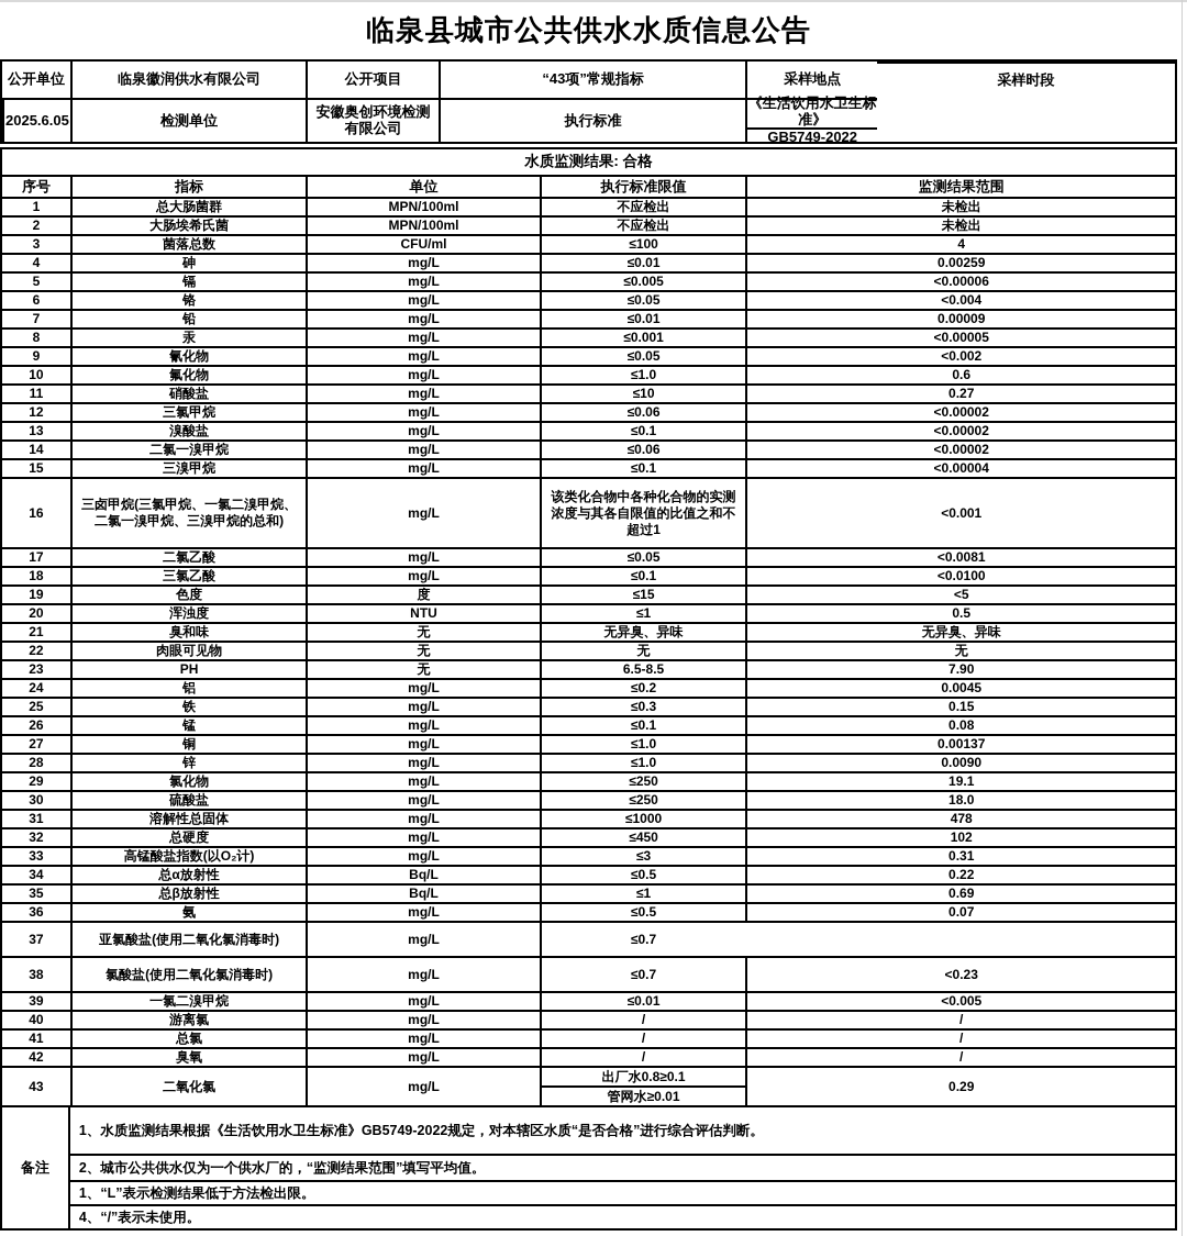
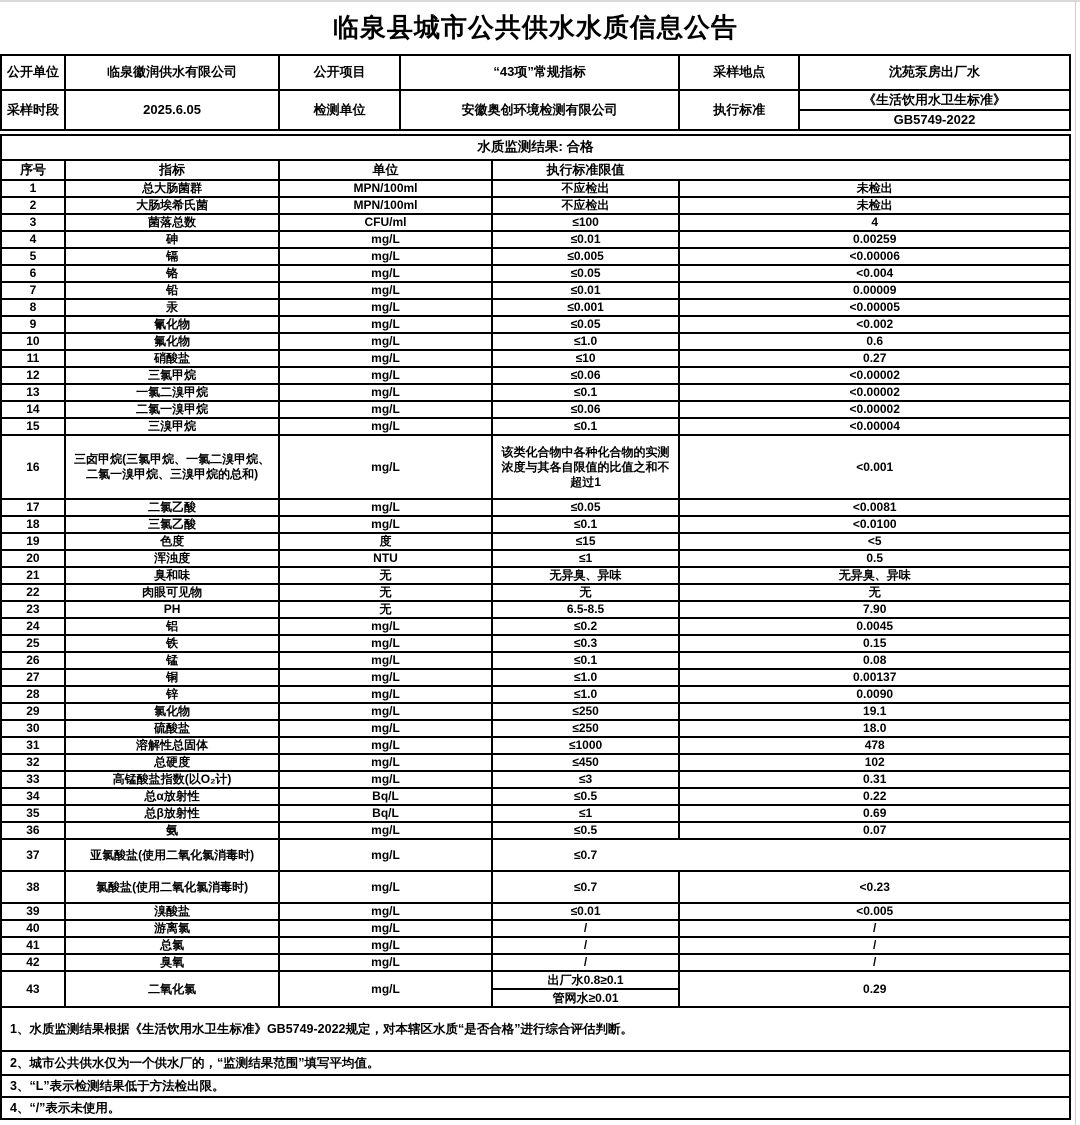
  临泉县城市公共供水水质信息公告
  公开单位
  临泉徽润供水有限公司
  公开项目
  “43项”常规指标
  采样地点
+ 沈苑泵房出厂水
  采样时段
  2025.6.05
  检测单位
  安徽奥创环境检测有限公司
  执行标准
  《生活饮用水卫生标准》
  GB5749-2022
  水质监测结果: 合格
  序号
  指标
  单位
  执行标准限值
- 监测结果范围
  1
  总大肠菌群
  MPN/100ml
  不应检出
  未检出
  2
  大肠埃希氏菌
  MPN/100ml
  不应检出
  未检出
  3
  菌落总数
  CFU/ml
  ≤100
  4
  4
  砷
  mg/L
  ≤0.01
  0.00259
  5
  镉
  mg/L
  ≤0.005
  <0.00006
  6
  铬
  mg/L
  ≤0.05
  <0.004
  7
  铅
  mg/L
  ≤0.01
  0.00009
  8
  汞
  mg/L
  ≤0.001
  <0.00005
  9
  氰化物
  mg/L
  ≤0.05
  <0.002
  10
  氟化物
  mg/L
  ≤1.0
  0.6
  11
  硝酸盐
  mg/L
  ≤10
  0.27
  12
  三氯甲烷
  mg/L
  ≤0.06
  <0.00002
  13
- 溴酸盐
+ 一氯二溴甲烷
  mg/L
  ≤0.1
  <0.00002
  14
  二氯一溴甲烷
  mg/L
  ≤0.06
  <0.00002
  15
  三溴甲烷
  mg/L
  ≤0.1
  <0.00004
  16
  三卤甲烷(三氯甲烷、一氯二溴甲烷、二氯一溴甲烷、三溴甲烷的总和)
  mg/L
  该类化合物中各种化合物的实测浓度与其各自限值的比值之和不超过1
  <0.001
  17
  二氯乙酸
  mg/L
  ≤0.05
  <0.0081
  18
  三氯乙酸
  mg/L
  ≤0.1
  <0.0100
  19
  色度
  度
  ≤15
  <5
  20
  浑浊度
  NTU
  ≤1
  0.5
  21
  臭和味
  无
  无异臭、异味
  无异臭、异味
  22
  肉眼可见物
  无
  无
  无
  23
  PH
  无
  6.5-8.5
  7.90
  24
  铝
  mg/L
  ≤0.2
  0.0045
  25
  铁
  mg/L
  ≤0.3
  0.15
  26
  锰
  mg/L
  ≤0.1
  0.08
  27
  铜
  mg/L
  ≤1.0
  0.00137
  28
  锌
  mg/L
  ≤1.0
  0.0090
  29
  氯化物
  mg/L
  ≤250
  19.1
  30
  硫酸盐
  mg/L
  ≤250
  18.0
  31
  溶解性总固体
  mg/L
  ≤1000
  478
  32
  总硬度
  mg/L
  ≤450
  102
  33
  高锰酸盐指数(以O₂计)
  mg/L
  ≤3
  0.31
  34
  总α放射性
  Bq/L
  ≤0.5
  0.22
  35
  总β放射性
  Bq/L
  ≤1
  0.69
  36
  氨
  mg/L
  ≤0.5
  0.07
  37
  亚氯酸盐(使用二氧化氯消毒时)
  mg/L
  ≤0.7
  38
  氯酸盐(使用二氧化氯消毒时)
  mg/L
  ≤0.7
  <0.23
  39
- 一氯二溴甲烷
+ 溴酸盐
  mg/L
  ≤0.01
  <0.005
  40
  游离氯
  mg/L
  /
  /
  41
  总氯
  mg/L
  /
  /
  42
  臭氧
  mg/L
  /
  /
  43
  二氧化氯
  mg/L
  出厂水0.8≥0.1
  管网水≥0.01
  0.29
- 备注
  1、水质监测结果根据《生活饮用水卫生标准》GB5749-2022规定，对本辖区水质“是否合格”进行综合评估判断。
  2、城市公共供水仅为一个供水厂的，“监测结果范围”填写平均值。
- 1、“L”表示检测结果低于方法检出限。
+ 3、“L”表示检测结果低于方法检出限。
  4、“/”表示未使用。
